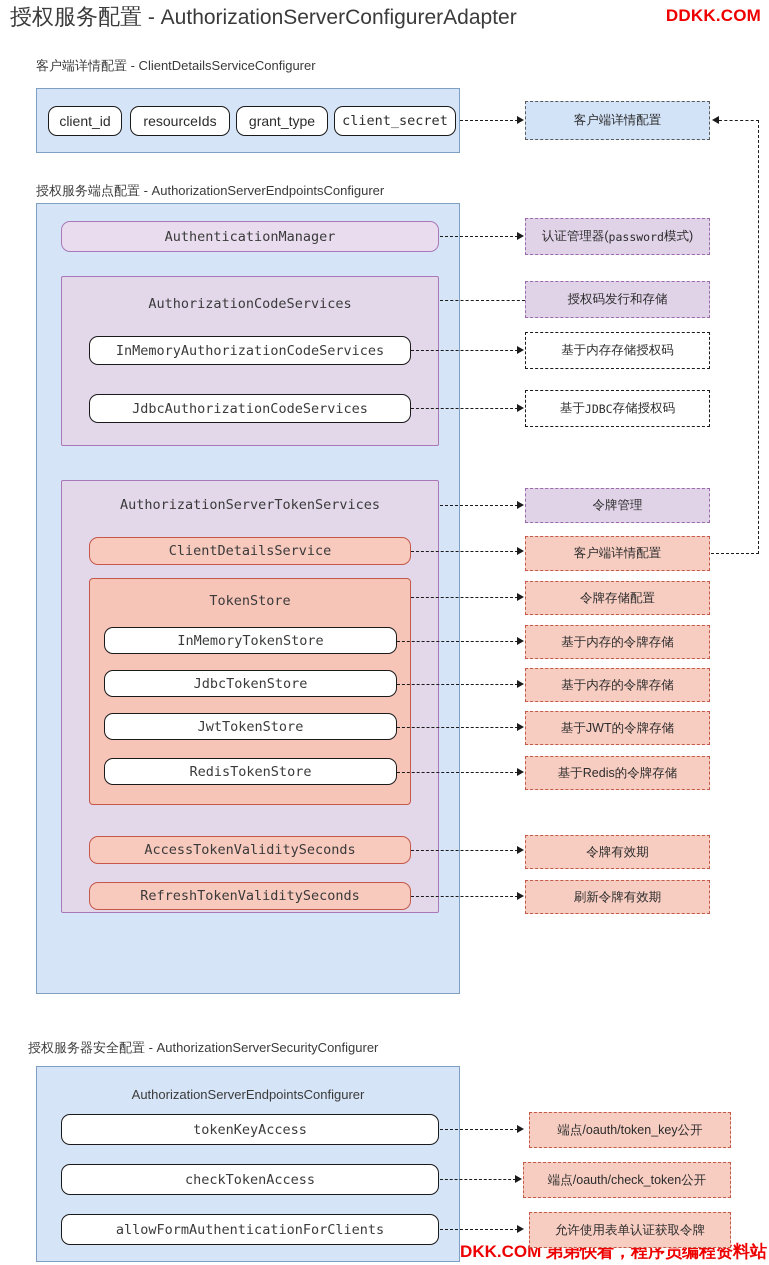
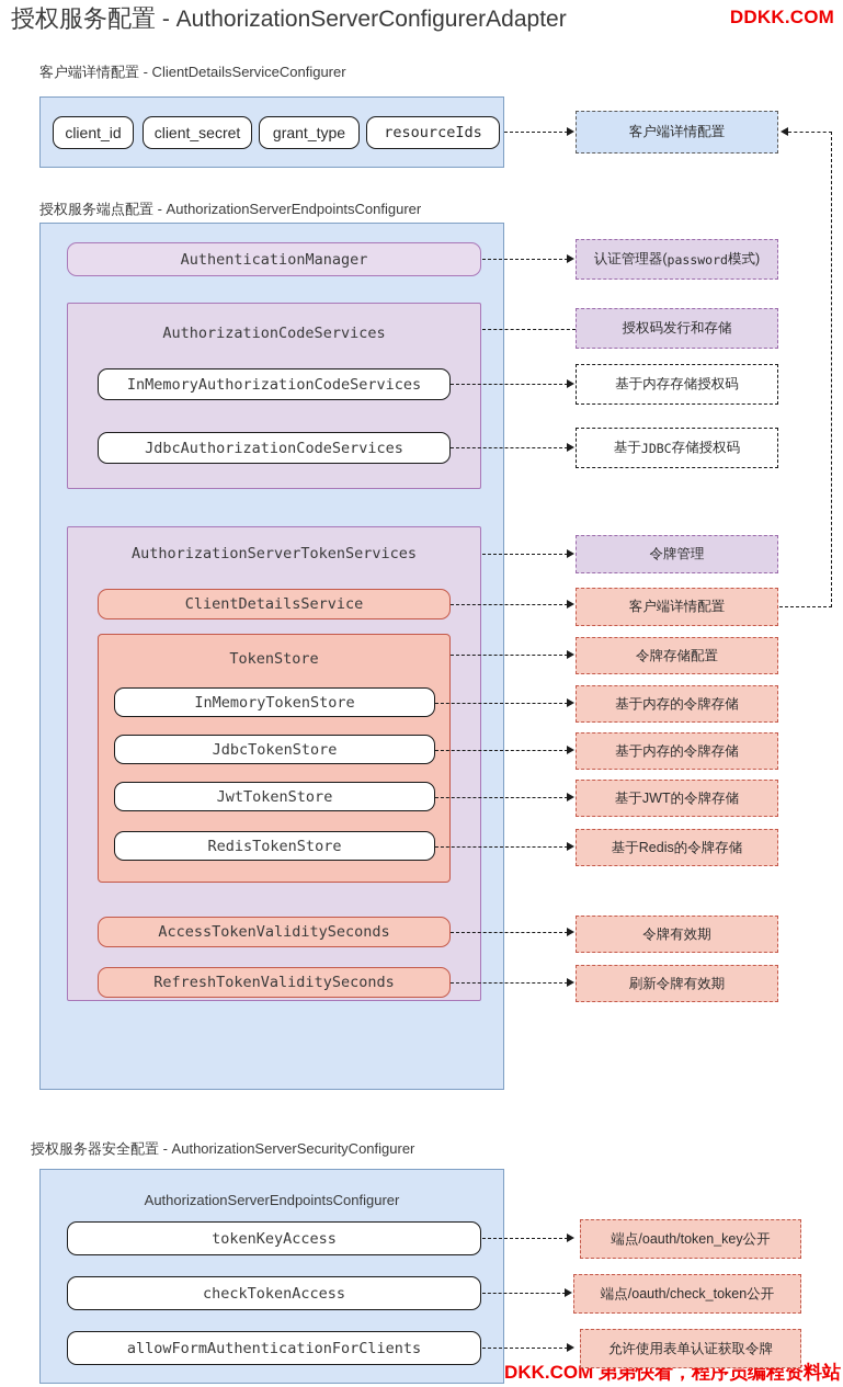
  授权服务配置 - AuthorizationServerConfigurerAdapter
  DDKK.COM
  DKK.COM 弟弟快看，程序员编程资料站
  客户端详情配置 - ClientDetailsServiceConfigurer
  client_id
- resourceIds
+ client_secret
  grant_type
- client_secret
+ resourceIds
  客户端详情配置
  授权服务端点配置 - AuthorizationServerEndpointsConfigurer
  AuthenticationManager
  认证管理器(
  password
  模式)
  AuthorizationCodeServices
  授权码发行和存储
  InMemoryAuthorizationCodeServices
  基于内存存储授权码
  JdbcAuthorizationCodeServices
  基于
  JDBC
  存储授权码
  AuthorizationServerTokenServices
  令牌管理
  ClientDetailsService
  客户端详情配置
  TokenStore
  令牌存储配置
  InMemoryTokenStore
  基于内存的令牌存储
  JdbcTokenStore
  基于内存的令牌存储
  JwtTokenStore
  基于JWT的令牌存储
  RedisTokenStore
  基于Redis的令牌存储
  AccessTokenValiditySeconds
  令牌有效期
  RefreshTokenValiditySeconds
  刷新令牌有效期
  授权服务器安全配置 - AuthorizationServerSecurityConfigurer
  AuthorizationServerEndpointsConfigurer
  tokenKeyAccess
  端点/oauth/token_key公开
  checkTokenAccess
  端点/oauth/check_token公开
  allowFormAuthenticationForClients
  允许使用表单认证获取令牌
